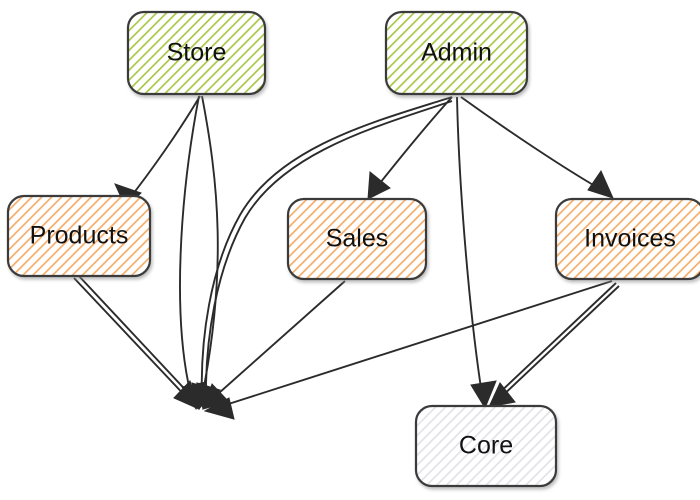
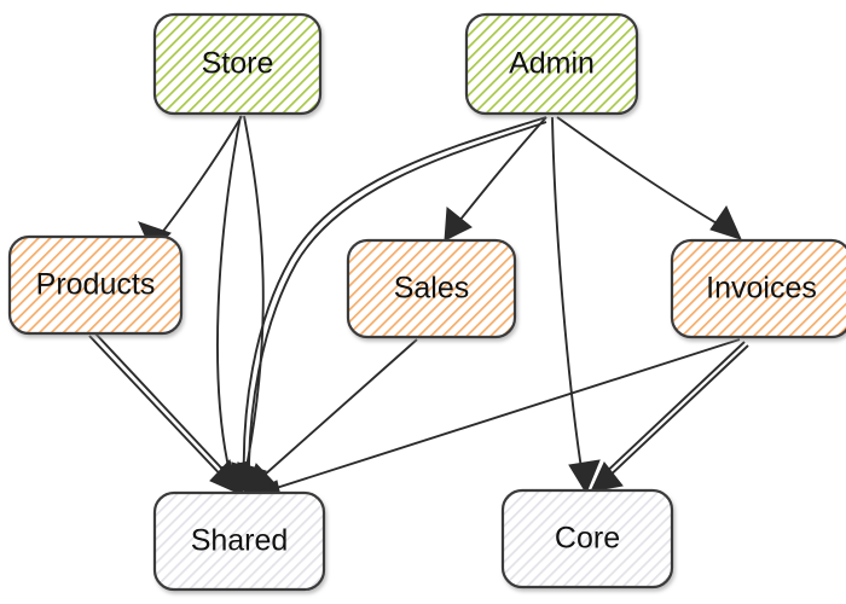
  Store
  Admin
  Products
  Sales
  Invoices
+ Shared
  Core
